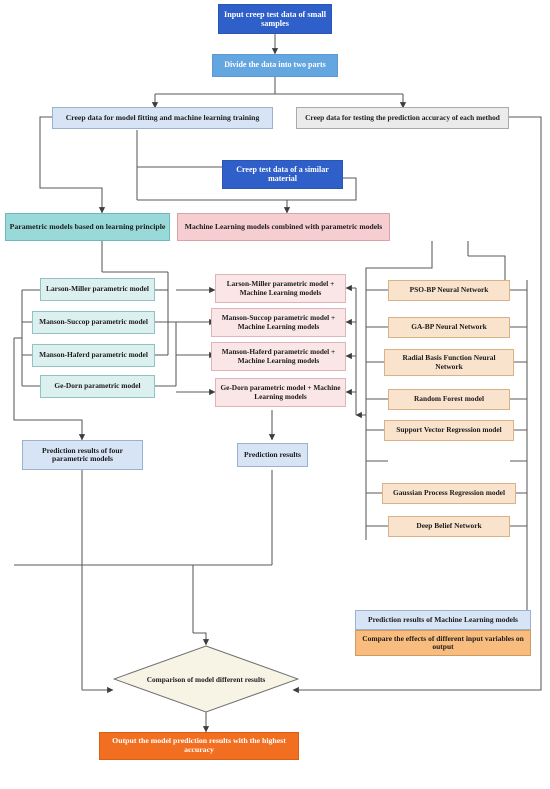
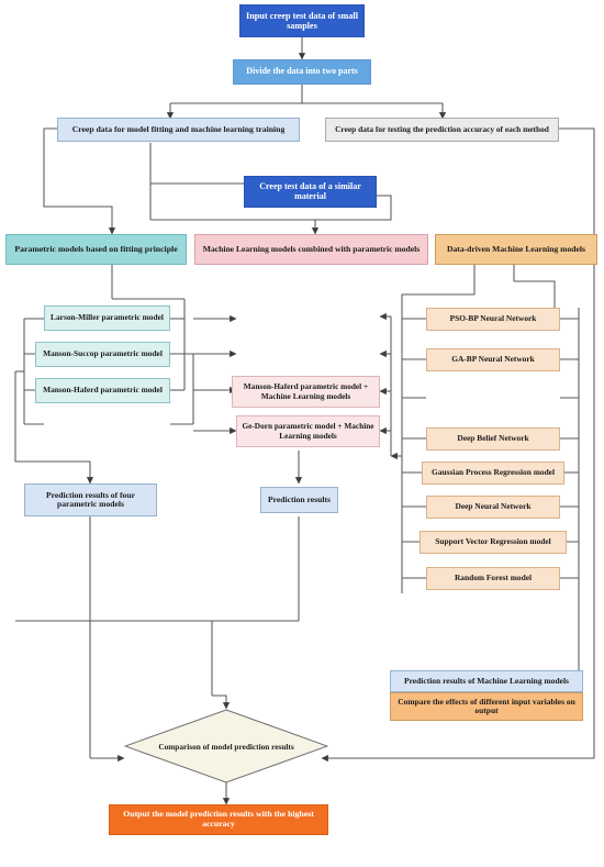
  Input creep test data of small samples
  Divide the data into two parts
  Creep data for model fitting and machine learning training
  Creep data for testing the prediction accuracy of each method
  Creep test data of a similar material
- Parametric models based on learning principle
+ Parametric models based on fitting principle
  Machine Learning models combined with parametric models
+ Data-driven Machine Learning models
  Larson-Miller parametric model
  Manson-Succop parametric model
  Manson-Haferd parametric model
- Ge-Dorn parametric model
- Larson-Miller parametric model + Machine Learning models
- Manson-Succop parametric model + Machine Learning models
  Manson-Haferd parametric model + Machine Learning models
  Ge-Dorn parametric model + Machine Learning models
  PSO-BP Neural Network
  GA-BP Neural Network
- Radial Basis Function Neural Network
- Random Forest model
+ Deep Belief Network
- Support Vector Regression model
+ Gaussian Process Regression model
+ Deep Neural Network
- Gaussian Process Regression model
+ Support Vector Regression model
- Deep Belief Network
+ Random Forest model
  Prediction results of four parametric models
  Prediction results
  Prediction results of Machine Learning models
  Compare the effects of different input variables on output
- Comparison of model different results
+ Comparison of model prediction results
  Output the model prediction results with the highest accuracy
